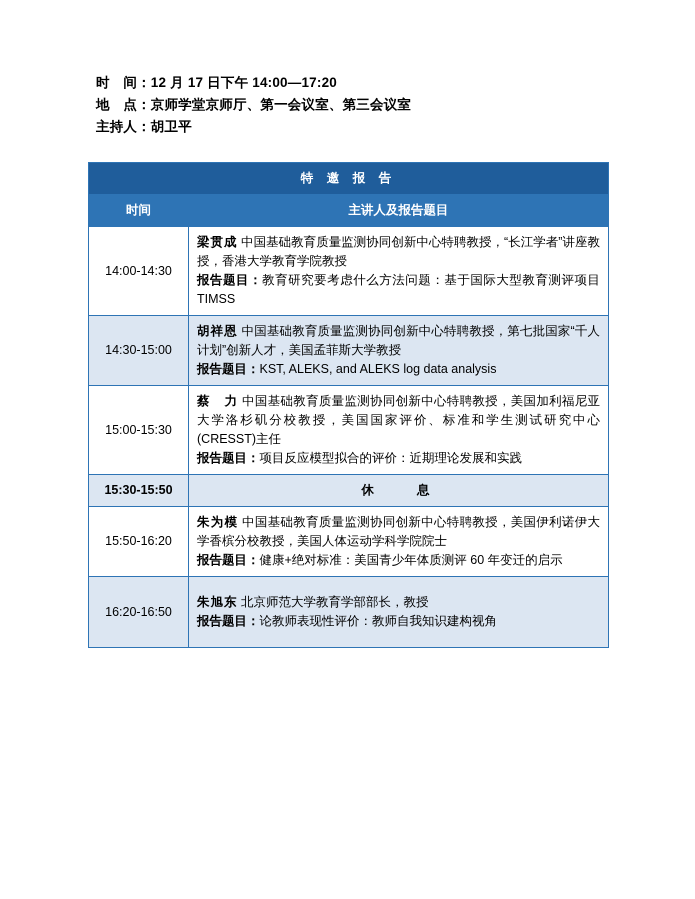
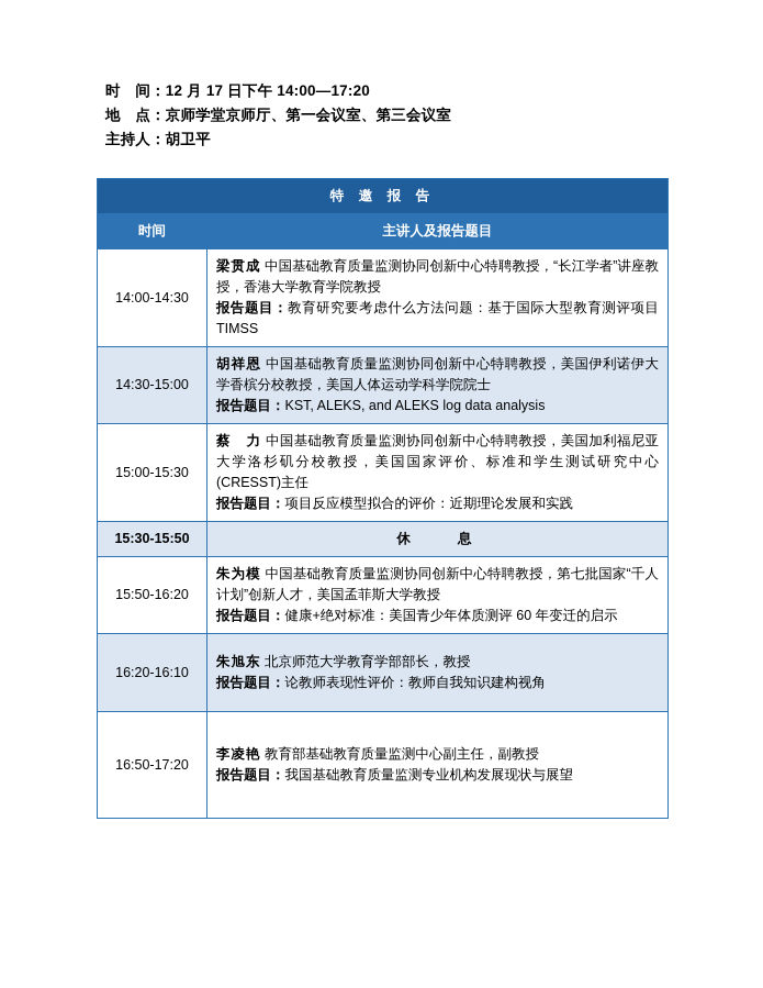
  时 间：12 月 17 日下午 14:00—17:20
  地 点：京师学堂京师厅、第一会议室、第三会议室
  主持人：胡卫平
  特 邀 报 告
  时间	主讲人及报告题目
  14:00-14:30	梁贯成 中国基础教育质量监测协同创新中心特聘教授，“长江学者”讲座教授，香港大学教育学院教授 报告题目：教育研究要考虑什么方法问题：基于国际大型教育测评项目TIMSS
- 14:30-15:00	胡祥恩 中国基础教育质量监测协同创新中心特聘教授，第七批国家“千人计划”创新人才，美国孟菲斯大学教授 报告题目：KST, ALEKS, and ALEKS log data analysis
+ 14:30-15:00	胡祥恩 中国基础教育质量监测协同创新中心特聘教授，美国伊利诺伊大学香槟分校教授，美国人体运动学科学院院士 报告题目：KST, ALEKS, and ALEKS log data analysis
  15:00-15:30	蔡 力 中国基础教育质量监测协同创新中心特聘教授，美国加利福尼亚大学洛杉矶分校教授，美国国家评价、标准和学生测试研究中心(CRESST)主任 报告题目：项目反应模型拟合的评价：近期理论发展和实践
  15:30-15:50	休 息
- 15:50-16:20	朱为模 中国基础教育质量监测协同创新中心特聘教授，美国伊利诺伊大学香槟分校教授，美国人体运动学科学院院士 报告题目：健康+绝对标准：美国青少年体质测评 60 年变迁的启示
+ 15:50-16:20	朱为模 中国基础教育质量监测协同创新中心特聘教授，第七批国家“千人计划”创新人才，美国孟菲斯大学教授 报告题目：健康+绝对标准：美国青少年体质测评 60 年变迁的启示
- 16:20-16:50	朱旭东 北京师范大学教育学部部长，教授 报告题目：论教师表现性评价：教师自我知识建构视角
+ 16:20-16:10	朱旭东 北京师范大学教育学部部长，教授 报告题目：论教师表现性评价：教师自我知识建构视角
+ 16:50-17:20	李凌艳 教育部基础教育质量监测中心副主任，副教授 报告题目：我国基础教育质量监测专业机构发展现状与展望
